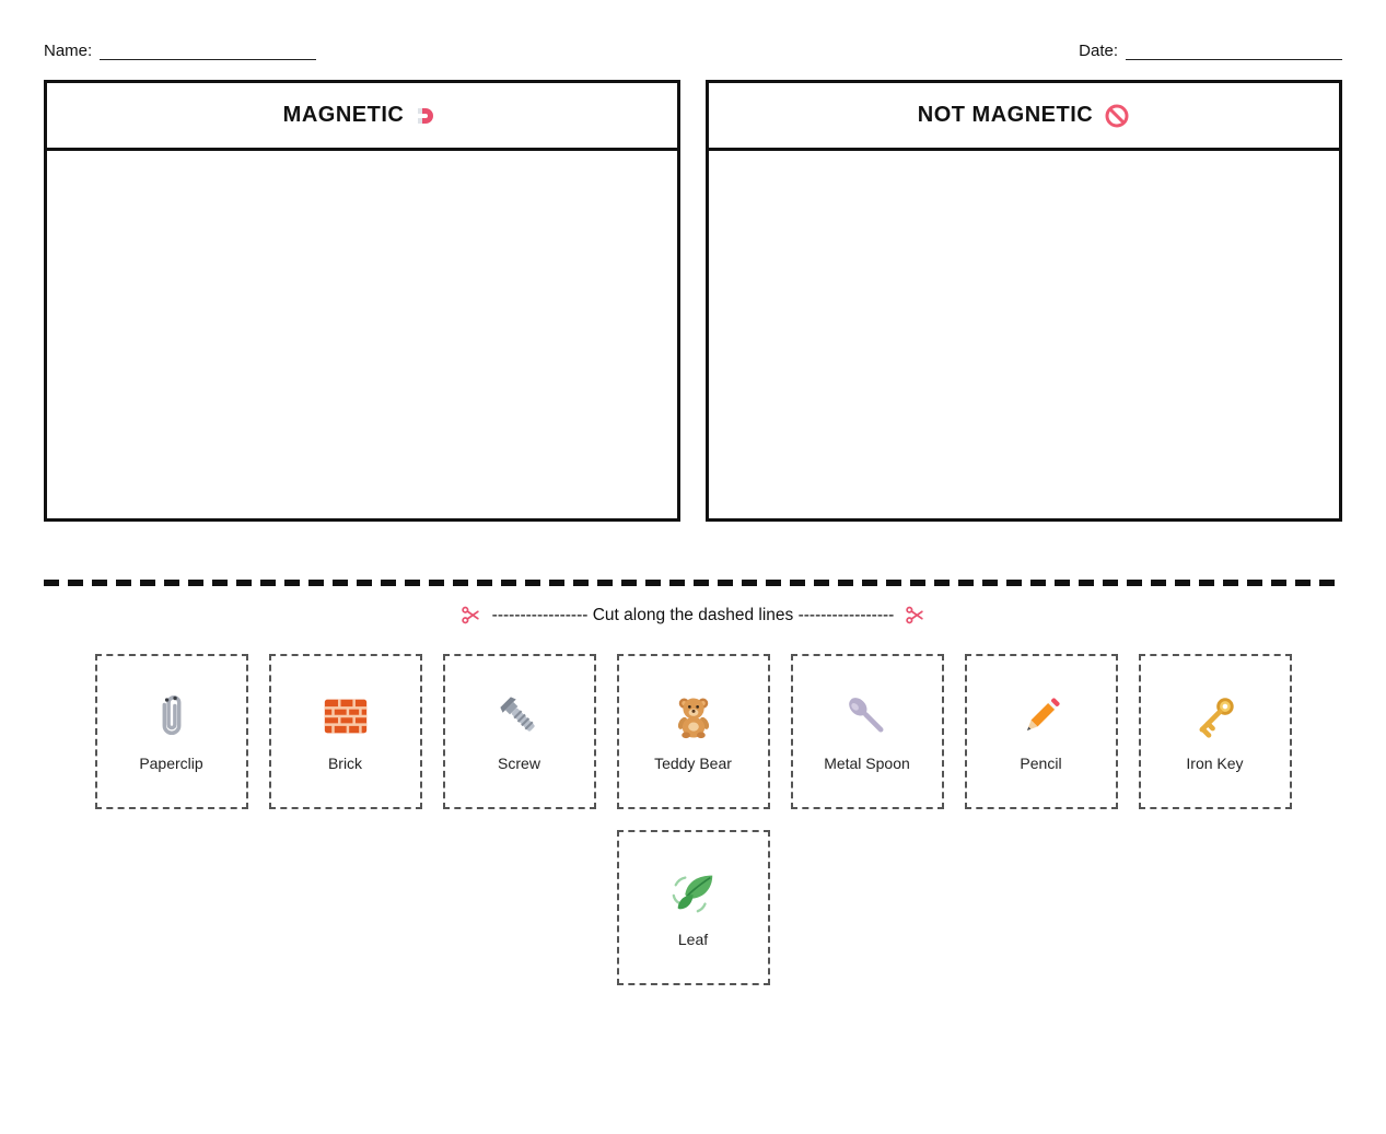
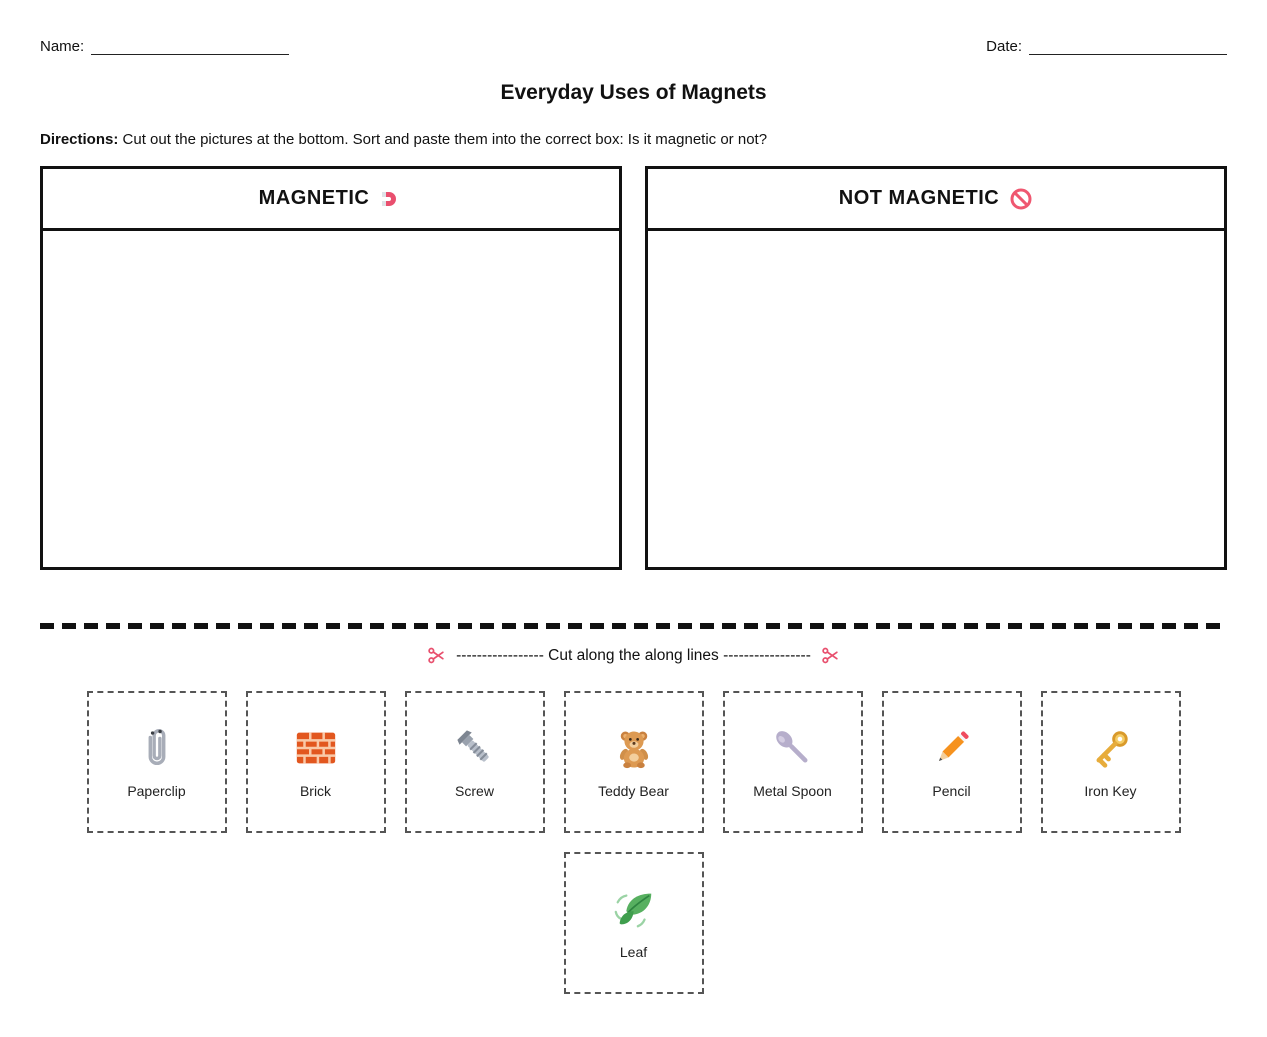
  Name:
  Date:
+ Everyday Uses of Magnets
+ Directions: Cut out the pictures at the bottom. Sort and paste them into the correct box: Is it magnetic or not?
  MAGNETIC
  NOT MAGNETIC
- ----------------- Cut along the dashed lines -----------------
+ ----------------- Cut along the along lines -----------------
  Paperclip
  Brick
  Screw
  Teddy Bear
  Metal Spoon
  Pencil
  Iron Key
  Leaf
